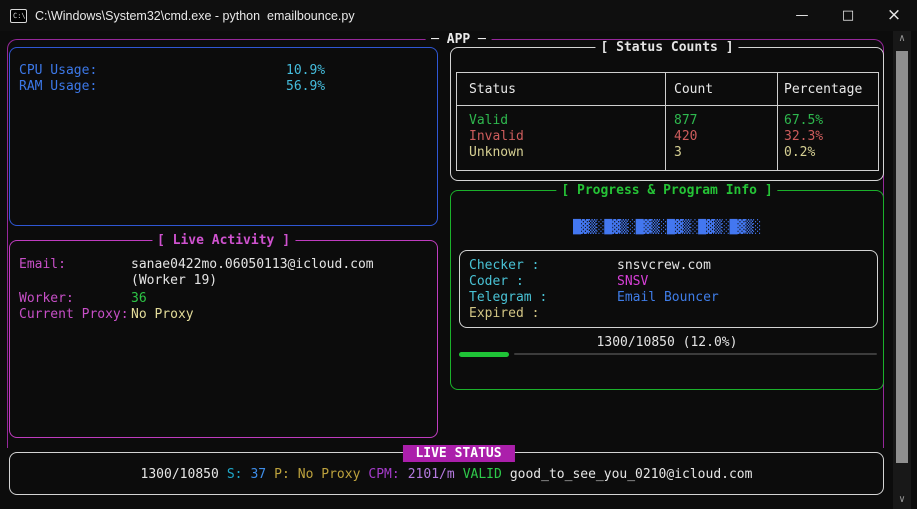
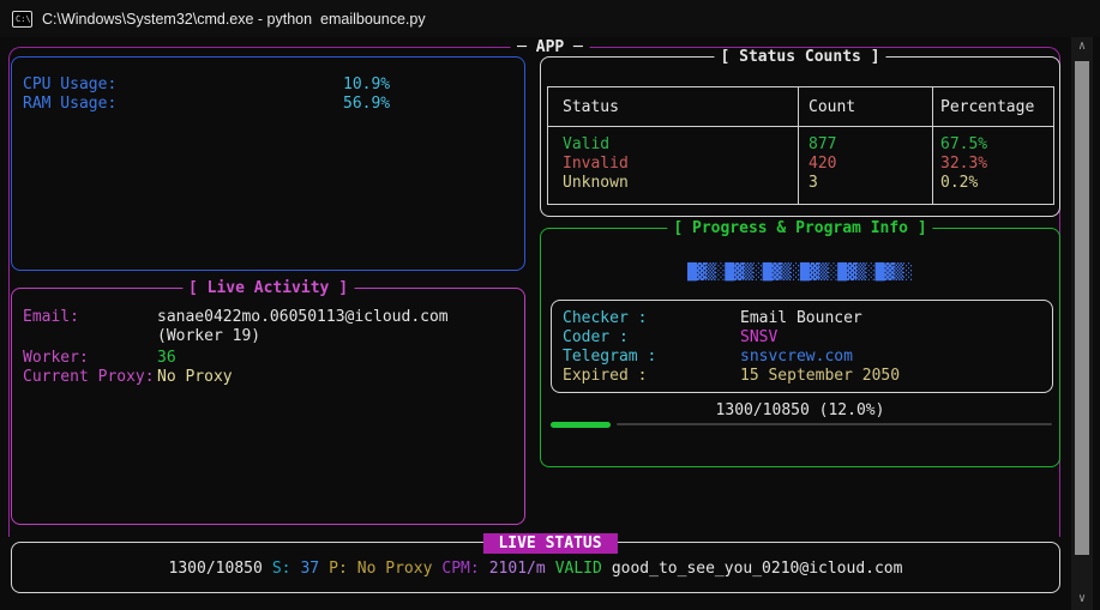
  C:\
  C:\Windows\System32\cmd.exe - python emailbounce.py
- —
- □
- ×
  ─ APP ─
  CPU Usage:
  10.9%
  RAM Usage:
  56.9%
  [ Live Activity ]
  Email:
  sanae0422mo.06050113@icloud.com
  (Worker 19)
  Worker:
  36
  Current Proxy:
  No Proxy
  [ Status Counts ]
  Status
  Count
  Percentage
  Valid
  877
  67.5%
  Invalid
  420
  32.3%
  Unknown
  3
  0.2%
  [ Progress & Program Info ]
  █▓▒░█▓▒░█▓▒░█▓▒░█▓▒░█▓▒░
  Checker :
- snsvcrew.com
+ Email Bouncer
  Coder :
  SNSV
  Telegram :
- Email Bouncer
+ snsvcrew.com
  Expired :
+ 15 September 2050
  1300/10850 (12.0%)
  1300/10850
  S:
  37
  P:
  No Proxy
  CPM:
  2101/m
  VALID
  good_to_see_you_0210@icloud.com
  LIVE STATUS
  ∧
  ∨
